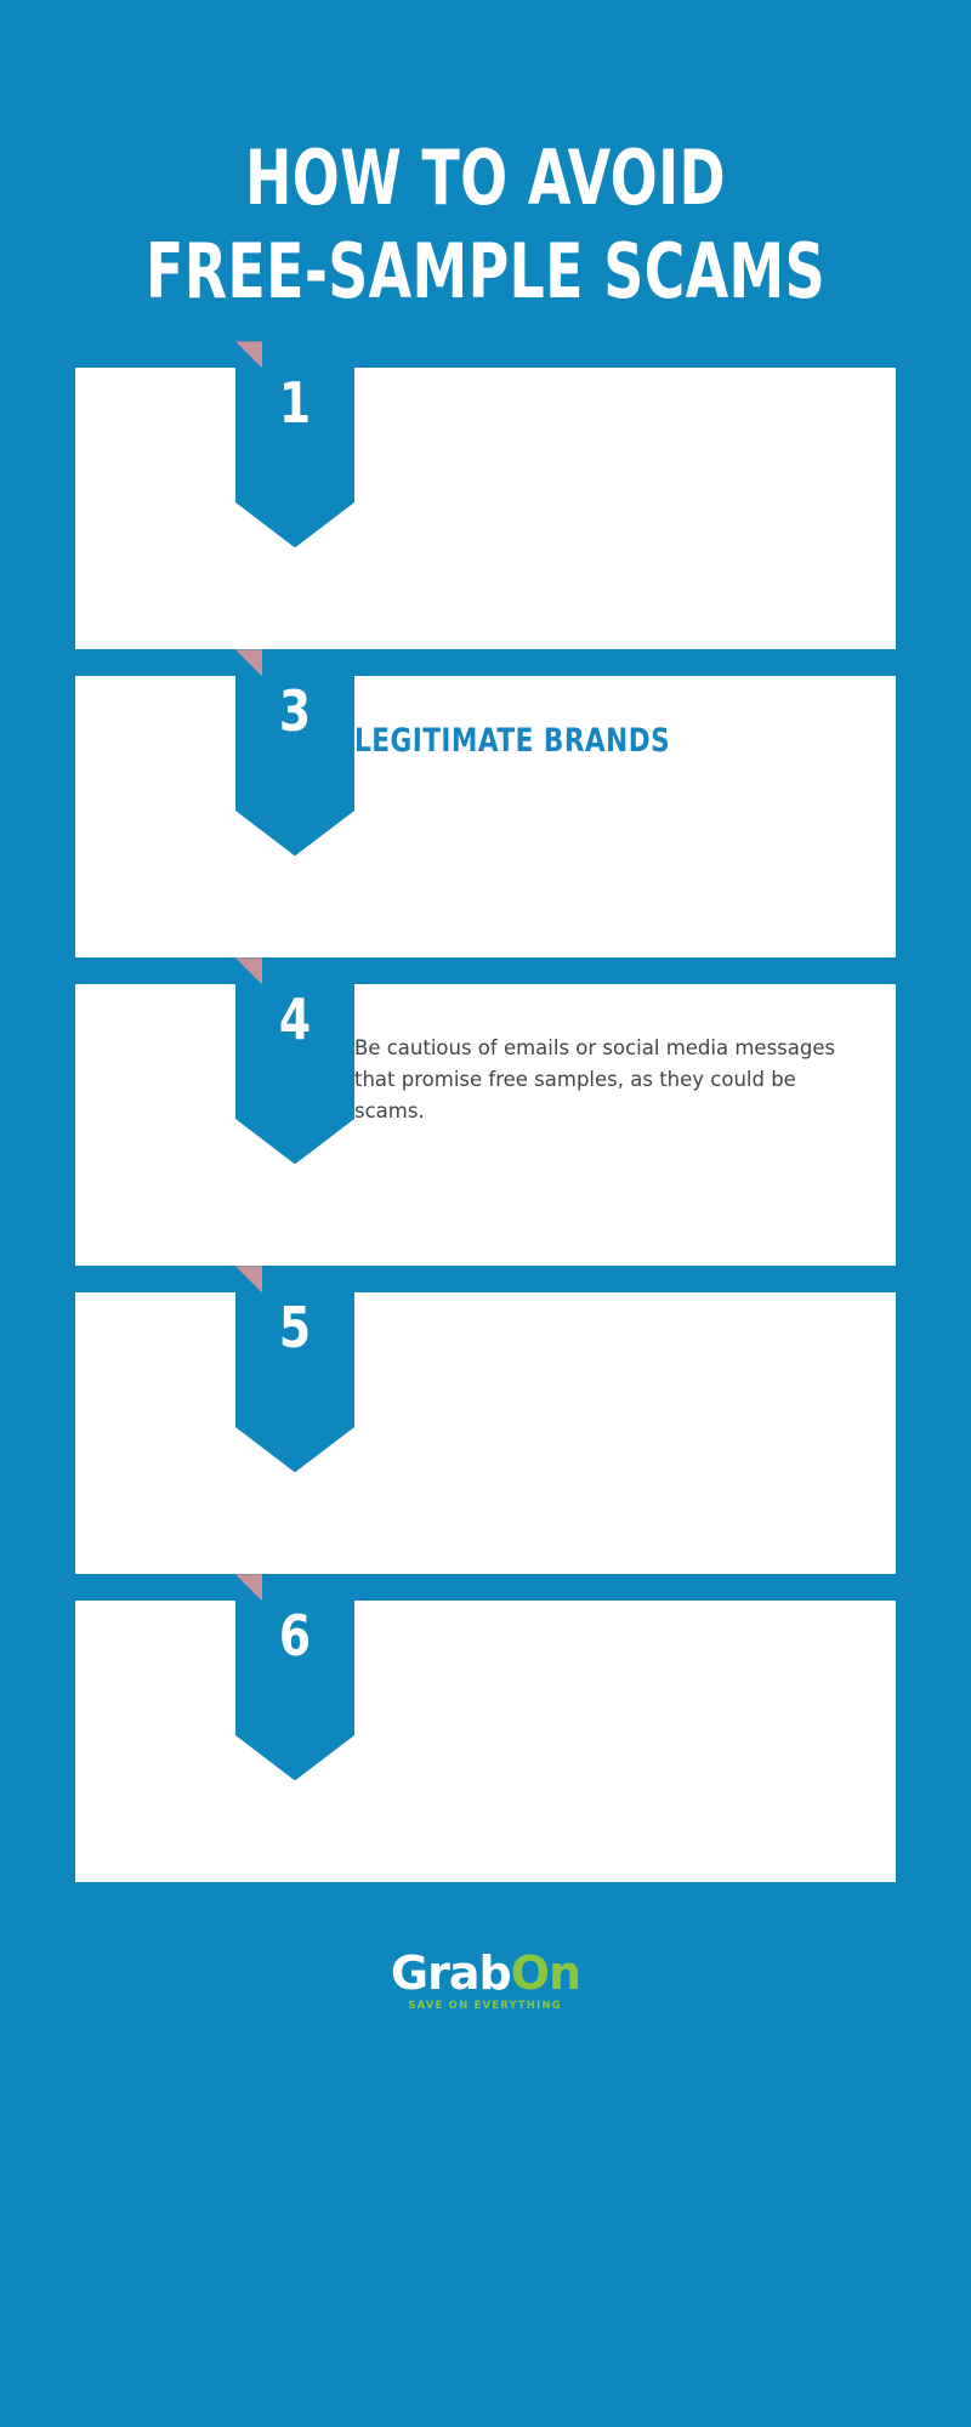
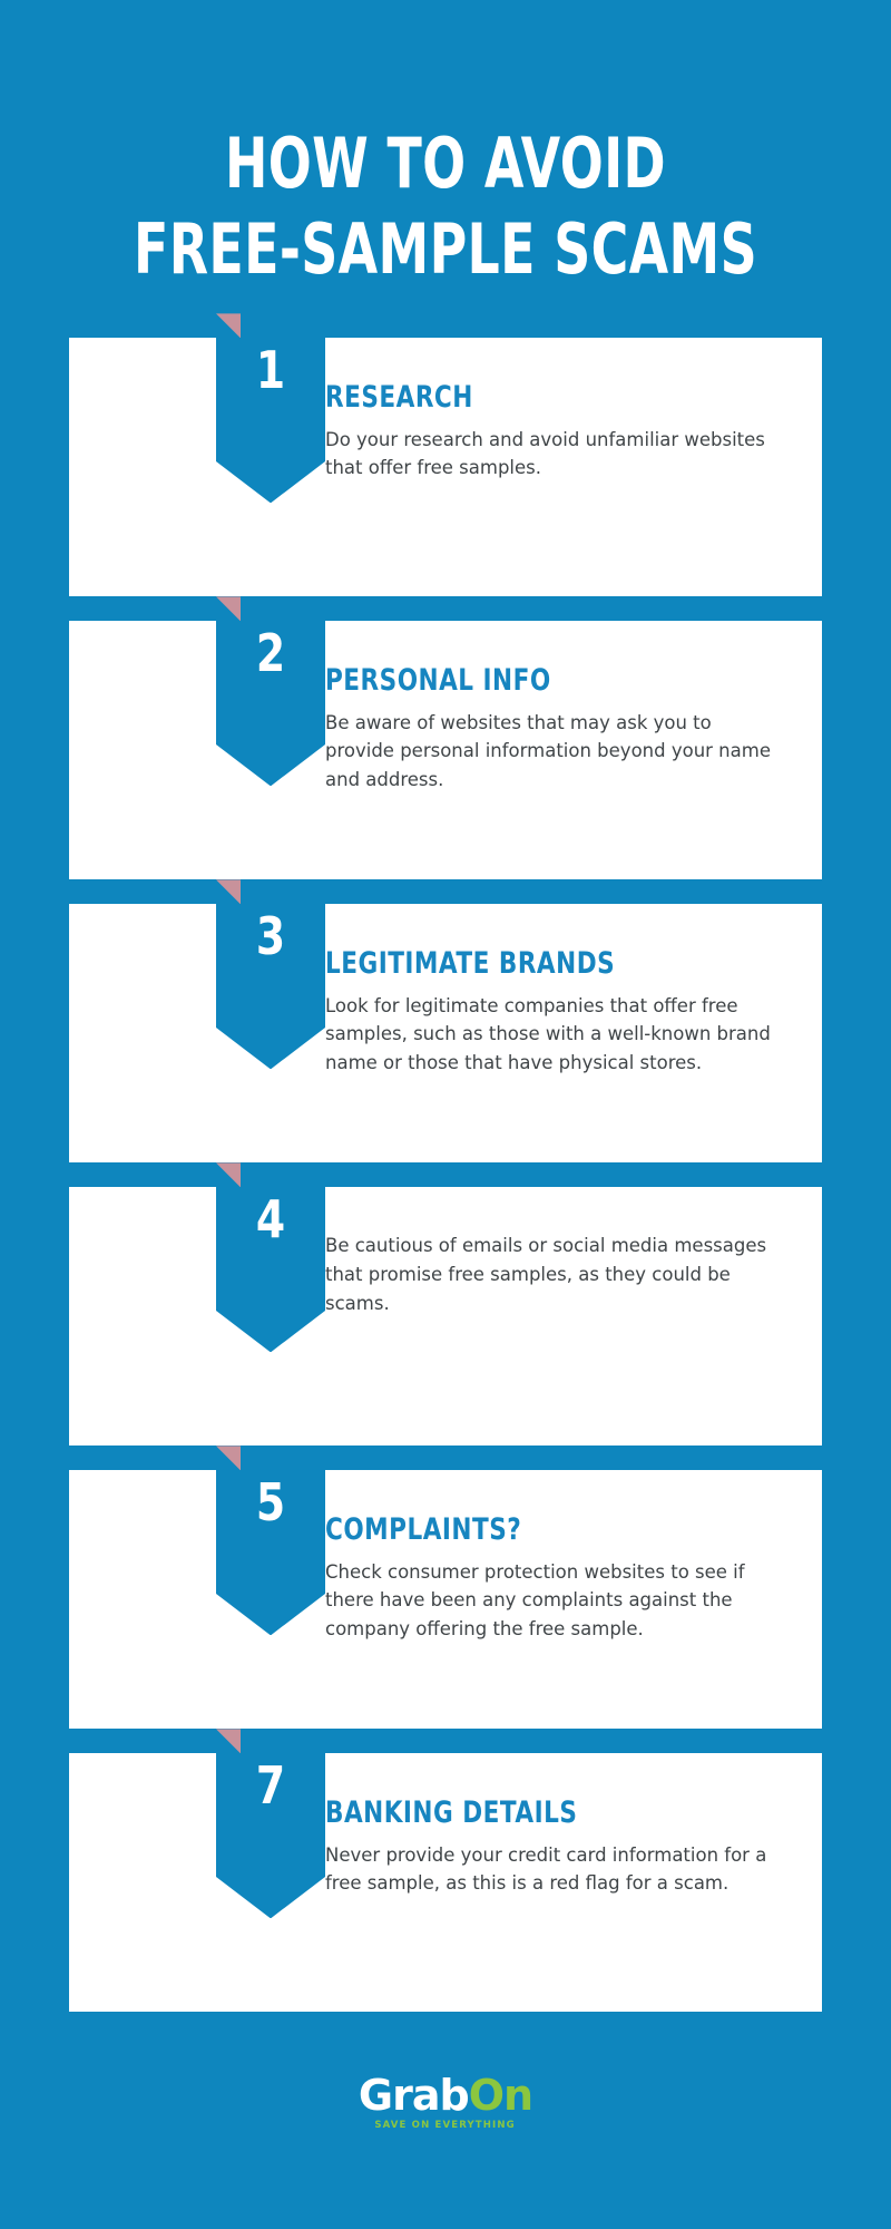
  HOW TO AVOID
  FREE-SAMPLE SCAMS
  1
+ RESEARCH
+ Do your research and avoid unfamiliar websites that offer free samples.
+ 2
+ PERSONAL INFO
+ Be aware of websites that may ask you to provide personal information beyond your name and address.
  3
  LEGITIMATE BRANDS
+ Look for legitimate companies that offer free samples, such as those with a well-known brand name or those that have physical stores.
  4
  Be cautious of emails or social media messages that promise free samples, as they could be scams.
  5
+ COMPLAINTS?
+ Check consumer protection websites to see if there have been any complaints against the company offering the free sample.
- 6
+ 7
+ BANKING DETAILS
+ Never provide your credit card information for a free sample, as this is a red flag for a scam.
  GrabOn
  SAVE ON EVERYTHING
